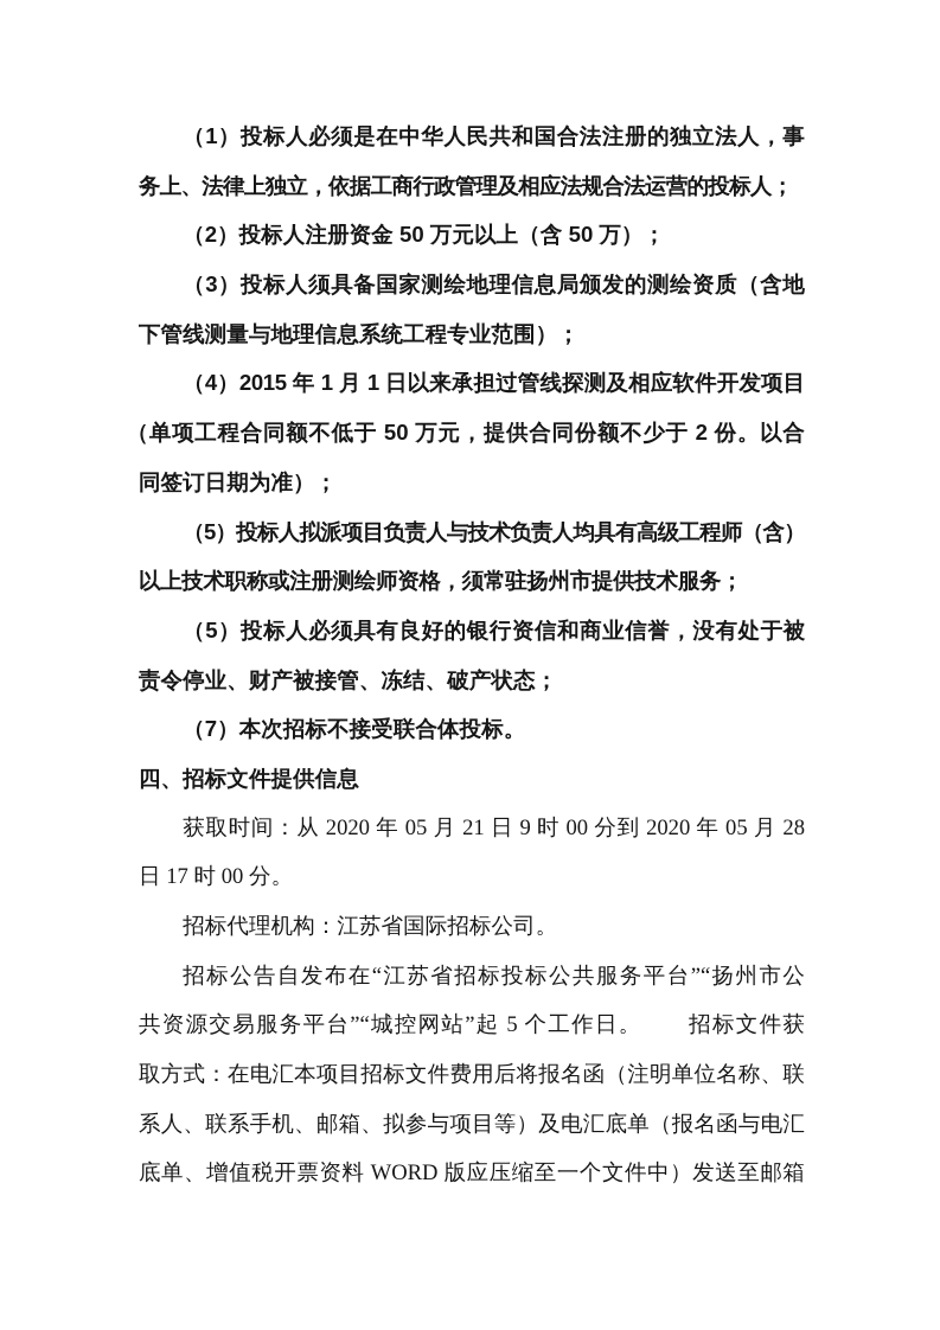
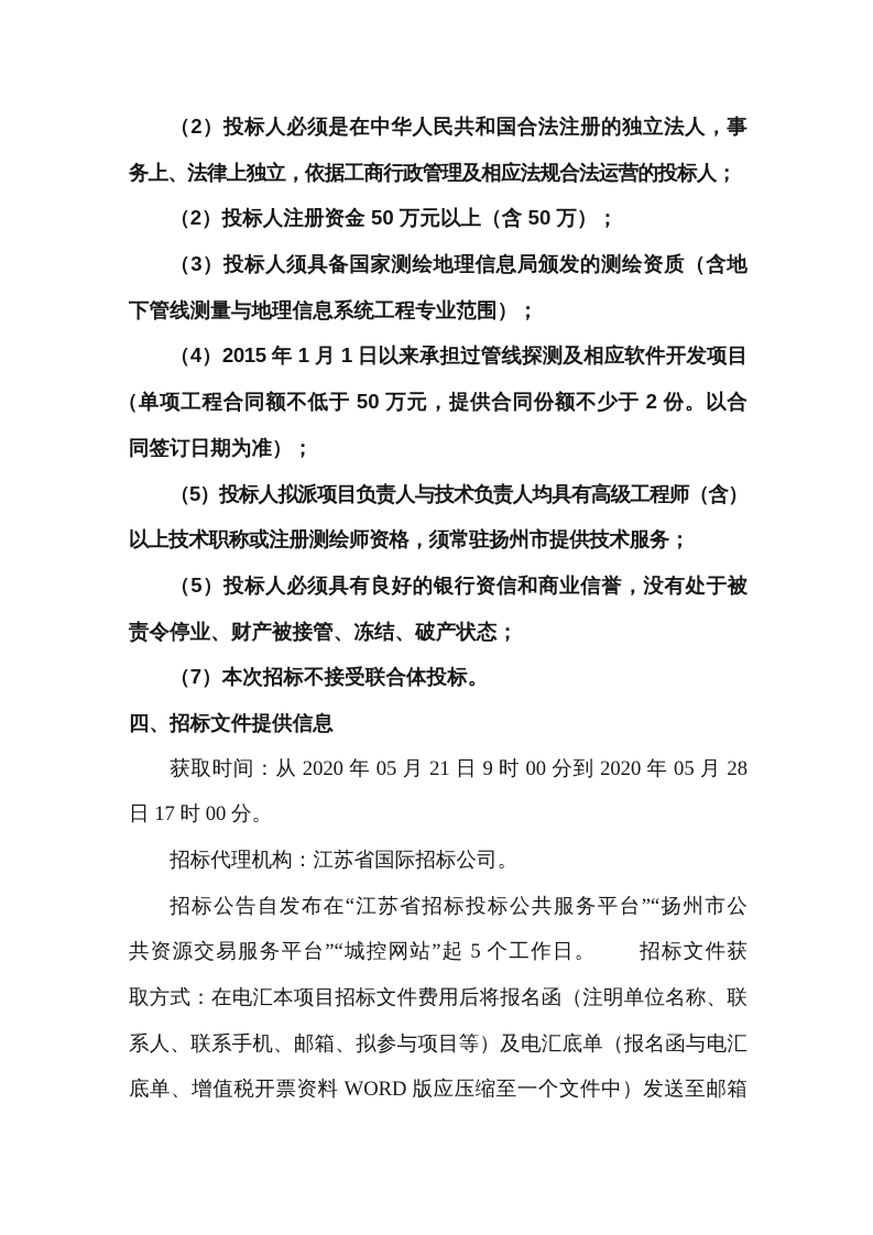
- （1）投标人必须是在中华人民共和国合法注册的独立法人，事
+ （2）投标人必须是在中华人民共和国合法注册的独立法人，事
  务上、法律上独立，依据工商行政管理及相应法规合法运营的投标人；
  （2）投标人注册资金 50 万元以上（含 50 万）；
  （3）投标人须具备国家测绘地理信息局颁发的测绘资质（含地
  下管线测量与地理信息系统工程专业范围）；
  （4）2015 年 1 月 1 日以来承担过管线探测及相应软件开发项目
  （单项工程合同额不低于 50 万元，提供合同份额不少于 2 份。以合
  同签订日期为准）；
  （5）投标人拟派项目负责人与技术负责人均具有高级工程师（含）
  以上技术职称或注册测绘师资格，须常驻扬州市提供技术服务；
  （5）投标人必须具有良好的银行资信和商业信誉，没有处于被
  责令停业、财产被接管、冻结、破产状态；
  （7）本次招标不接受联合体投标。
  四、招标文件提供信息
  获取时间：从 2020 年 05 月 21 日 9 时 00 分到 2020 年 05 月 28
  日 17 时 00 分。
  招标代理机构：江苏省国际招标公司。
  招标公告自发布在“江苏省招标投标公共服务平台”“扬州市公
  共资源交易服务平台”“城控网站”起 5 个工作日。 招标文件获
  取方式：在电汇本项目招标文件费用后将报名函（注明单位名称、联
  系人、联系手机、邮箱、拟参与项目等）及电汇底单（报名函与电汇
  底单、增值税开票资料 WORD 版应压缩至一个文件中）发送至邮箱
